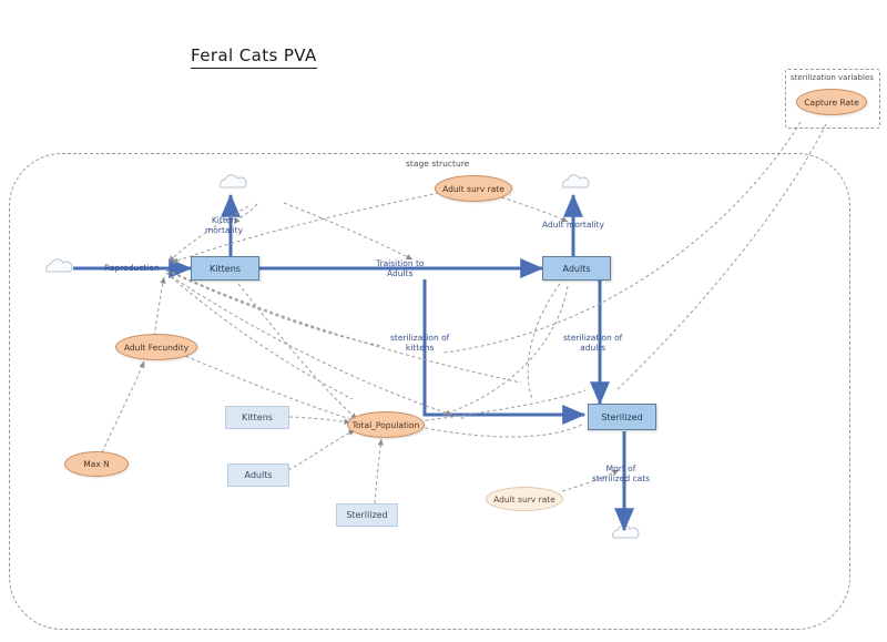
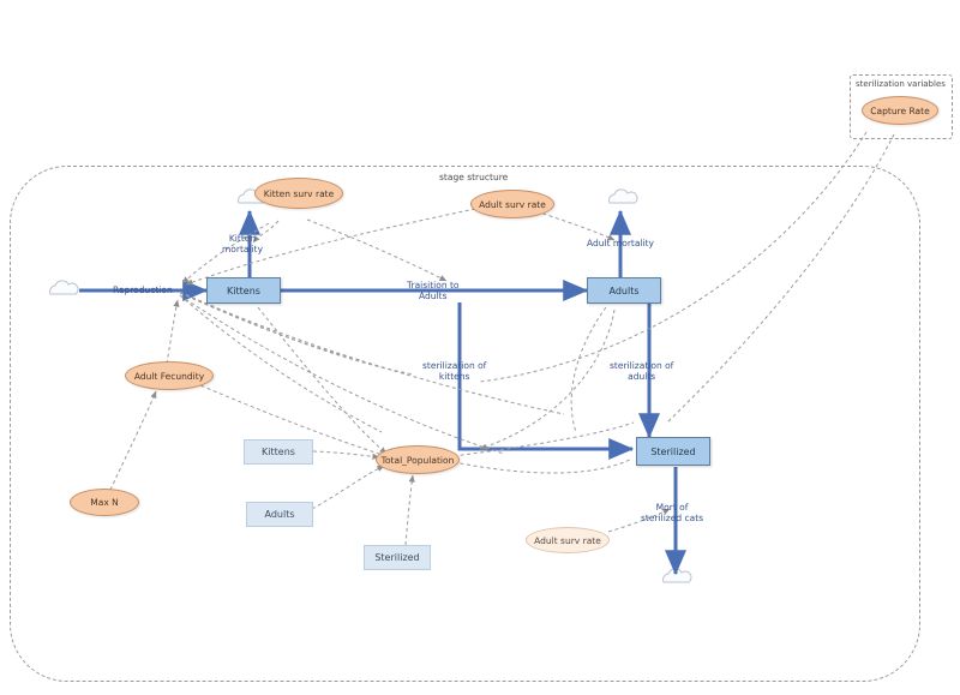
- Feral Cats PVA
  stage structure
  sterilization variables
  Kittens
  Adults
  Sterilized
  Kittens
  Adults
  Sterilized
  Capture Rate
+ Kitten surv rate
  Adult surv rate
  Adult Fecundity
  Max N
  Total_Population
  Adult surv rate
  Reproduction
  Kitten
  mortality
  Traisition to
  Adults
  Adult mortality
  sterilization of
  kittens
  sterilization of
  adults
  Mort of
  sterilized cats
